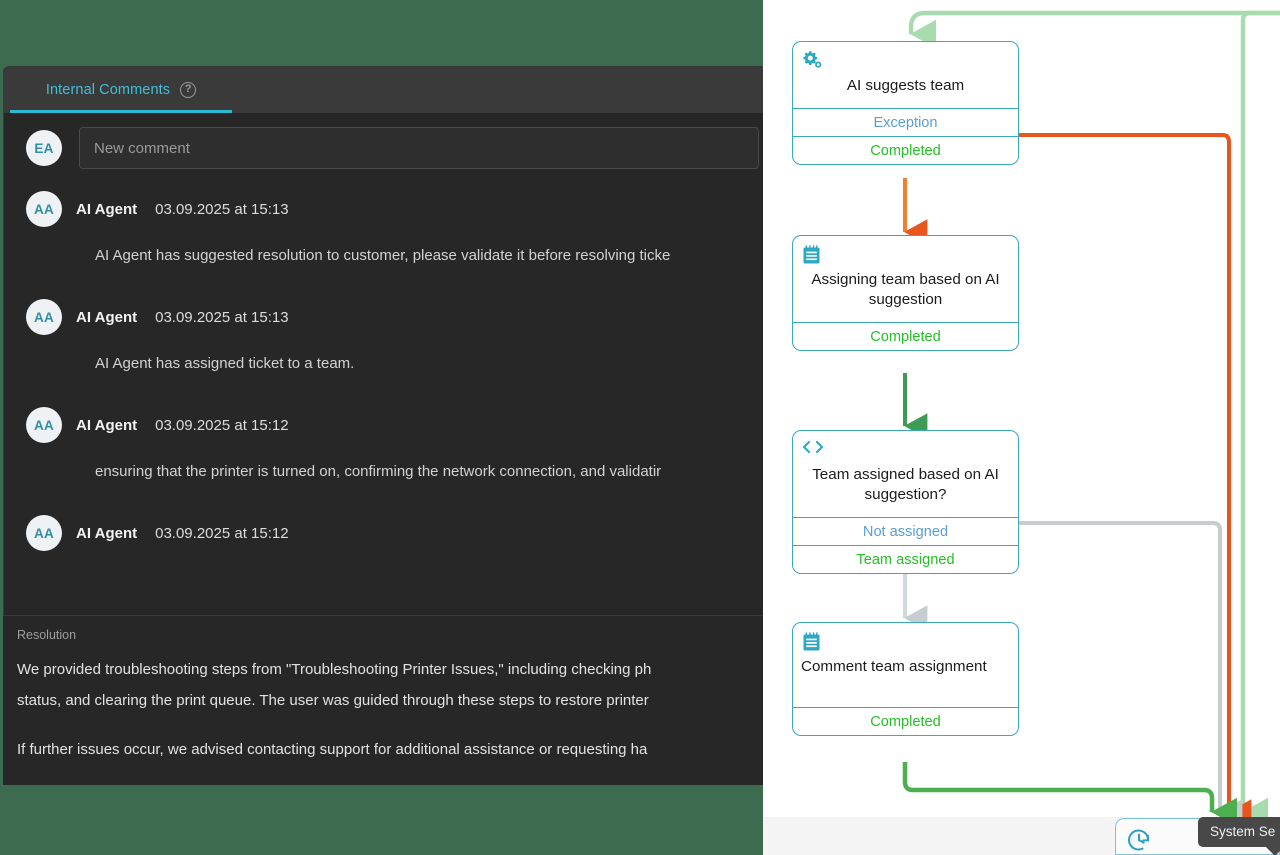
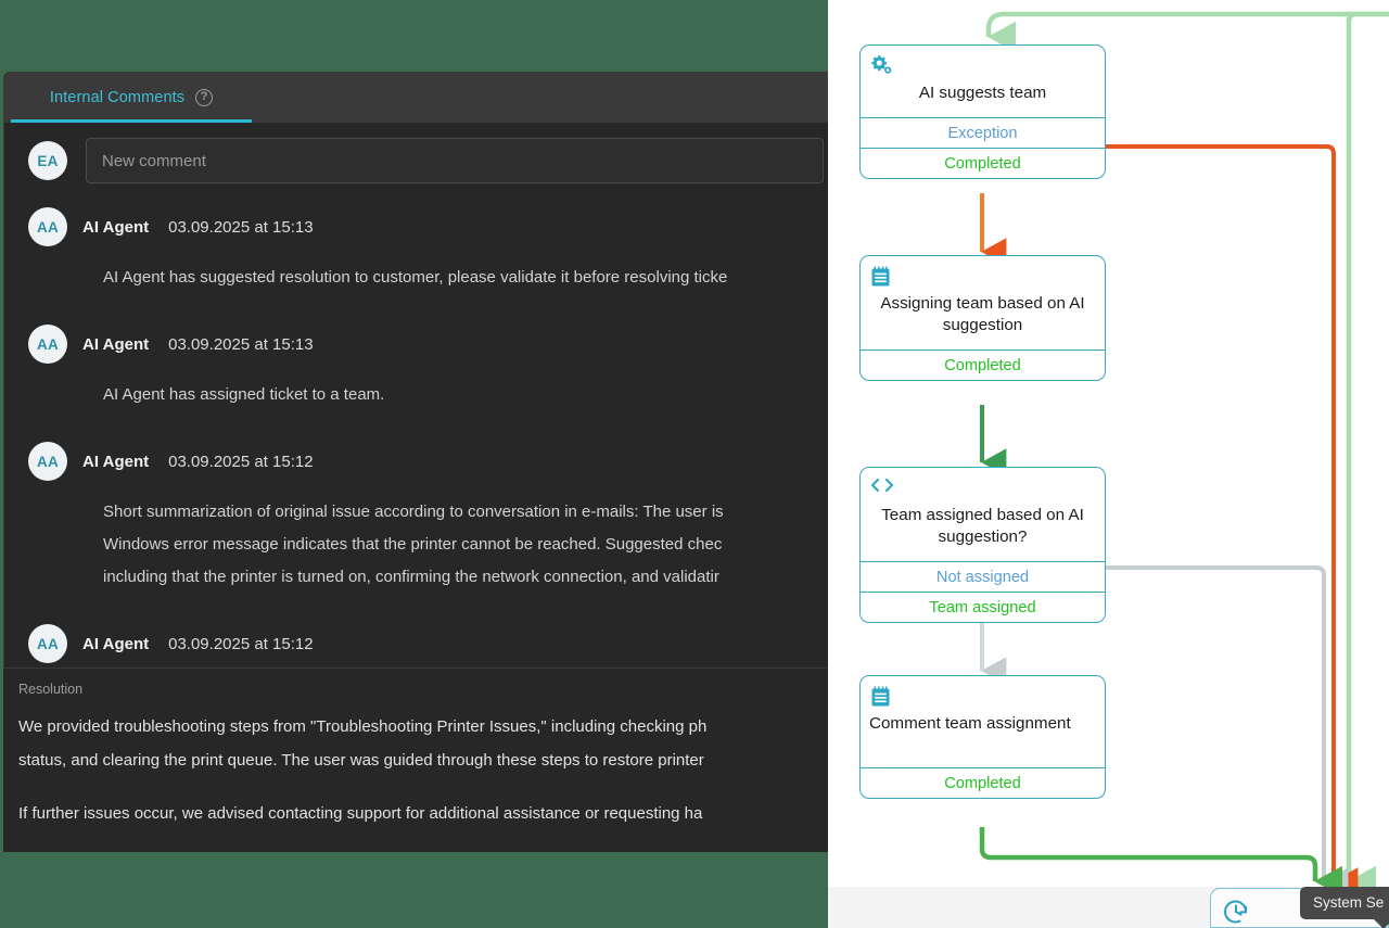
  Internal Comments
  ?
  EA
  New comment
  AA
  AI Agent
  03.09.2025 at 15:13
  AI Agent has suggested resolution to customer, please validate it before resolving ticke
  AA
  AI Agent
  03.09.2025 at 15:13
  AI Agent has assigned ticket to a team.
  AA
  AI Agent
  03.09.2025 at 15:12
+ Short summarization of original issue according to conversation in e-mails: The user is
+ Windows error message indicates that the printer cannot be reached. Suggested chec
- ensuring that the printer is turned on, confirming the network connection, and validatir
+ including that the printer is turned on, confirming the network connection, and validatir
  AA
  AI Agent
  03.09.2025 at 15:12
  Resolution
  We provided troubleshooting steps from "Troubleshooting Printer Issues," including checking ph
  status, and clearing the print queue. The user was guided through these steps to restore printer
  If further issues occur, we advised contacting support for additional assistance or requesting ha
  AI suggests team
  Exception
  Completed
  Assigning team based on AI suggestion
  Completed
  Team assigned based on AI suggestion?
  Not assigned
  Team assigned
  Comment team assignment
  Completed
  System Se
